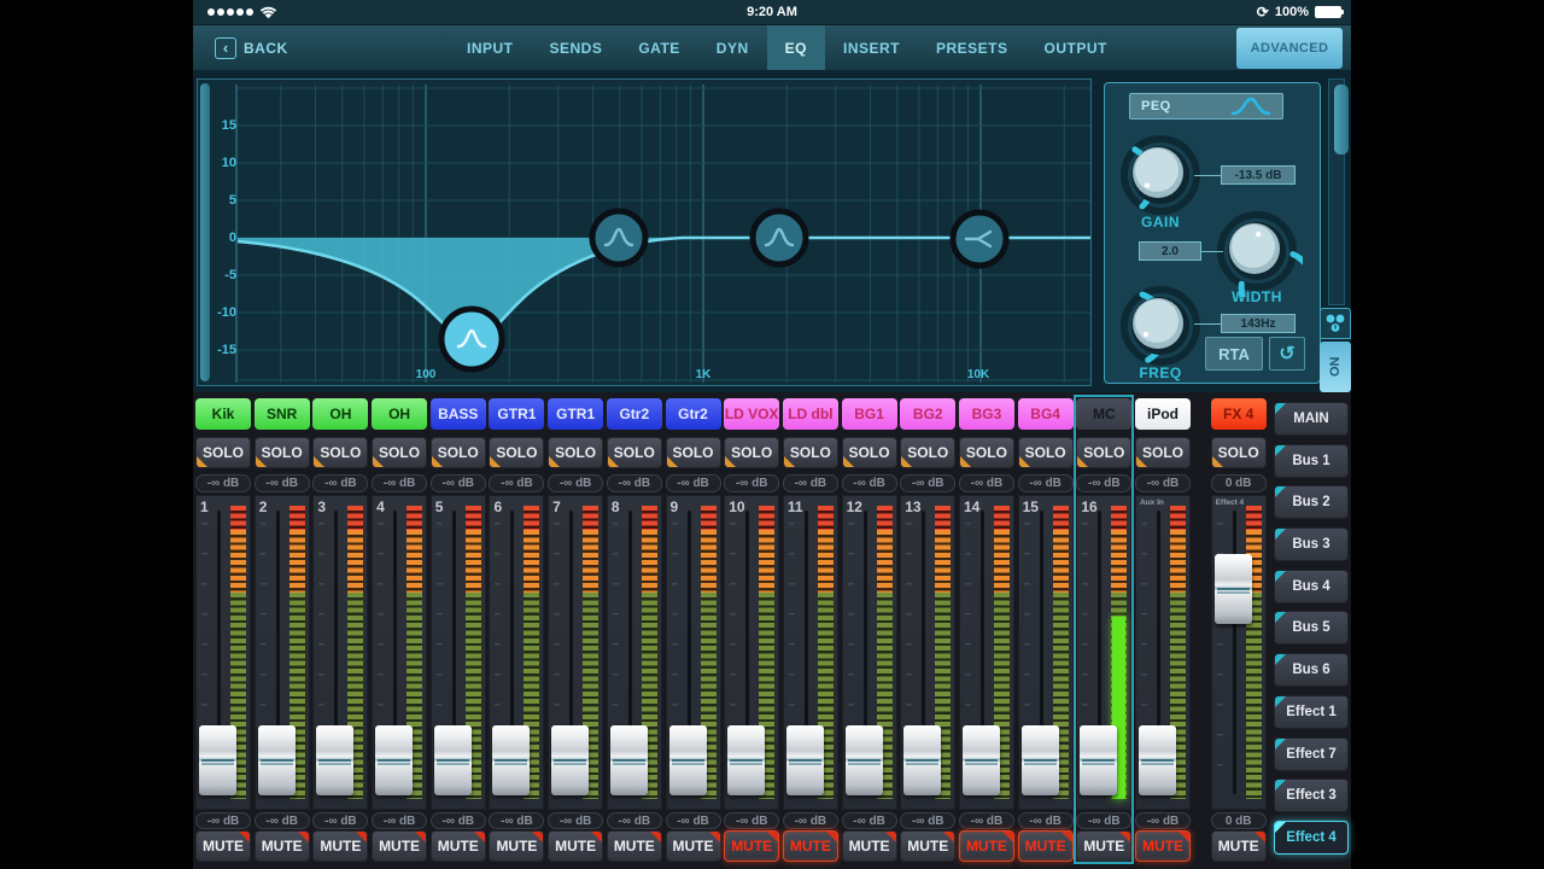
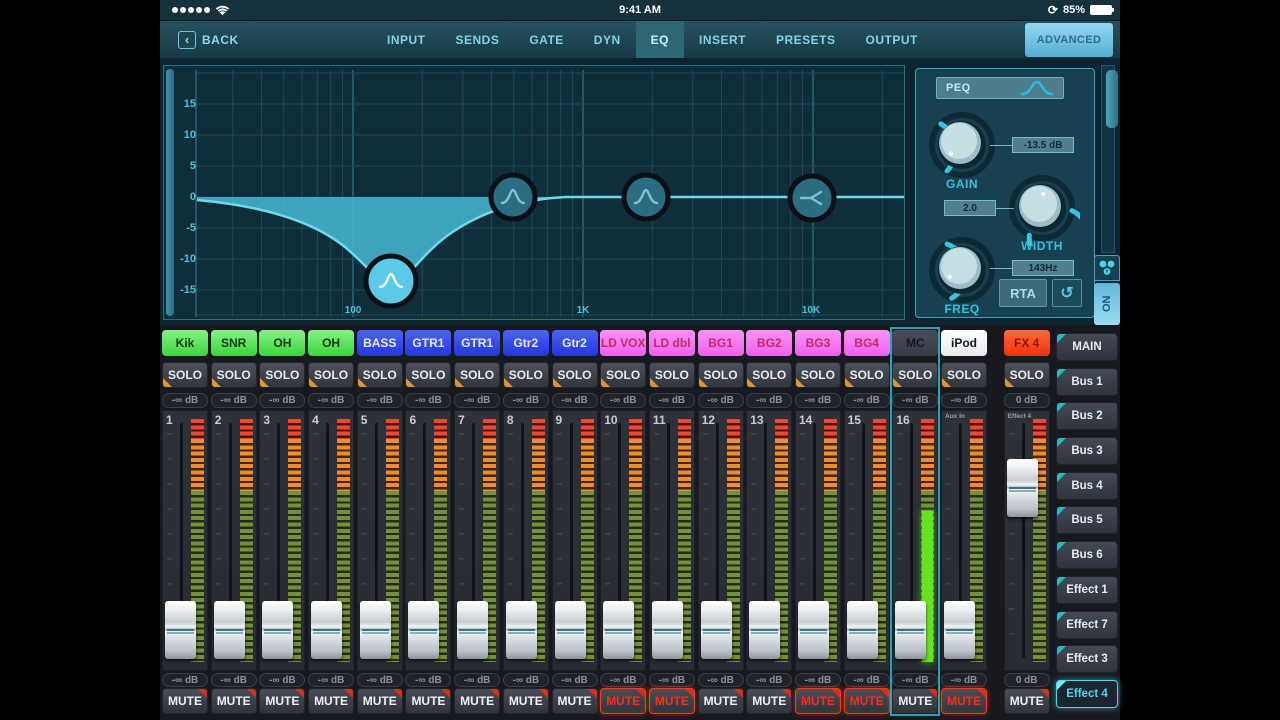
- 9:20 AM
+ 9:41 AM
  ⟳
- 100%
+ 85%
  ‹
  BACK
  INPUT
  SENDS
  GATE
  DYN
  EQ
  INSERT
  PRESETS
  OUTPUT
  ADVANCED
  15
  10
  5
  0
  -5
  -10
  -15
  100
  1K
  10K
  PEQ
  GAIN
  -13.5 dB
  WIDTH
  2.0
  FREQ
  143Hz
  RTA
  ↺
  Kik
  SOLO
  -∞ dB
  1
  -∞ dB
  MUTE
  SNR
  SOLO
  -∞ dB
  2
  -∞ dB
  MUTE
  OH
  SOLO
  -∞ dB
  3
  -∞ dB
  MUTE
  OH
  SOLO
  -∞ dB
  4
  -∞ dB
  MUTE
  BASS
  SOLO
  -∞ dB
  5
  -∞ dB
  MUTE
  GTR1
  SOLO
  -∞ dB
  6
  -∞ dB
  MUTE
  GTR1
  SOLO
  -∞ dB
  7
  -∞ dB
  MUTE
  Gtr2
  SOLO
  -∞ dB
  8
  -∞ dB
  MUTE
  Gtr2
  SOLO
  -∞ dB
  9
  -∞ dB
  MUTE
  LD VOX
  SOLO
  -∞ dB
  10
  -∞ dB
  MUTE
  LD dbl
  SOLO
  -∞ dB
  11
  -∞ dB
  MUTE
  BG1
  SOLO
  -∞ dB
  12
  -∞ dB
  MUTE
  BG2
  SOLO
  -∞ dB
  13
  -∞ dB
  MUTE
  BG3
  SOLO
  -∞ dB
  14
  -∞ dB
  MUTE
  BG4
  SOLO
  -∞ dB
  15
  -∞ dB
  MUTE
  MC
  SOLO
  -∞ dB
  16
  -∞ dB
  MUTE
  iPod
  SOLO
  -∞ dB
  -∞ dB
  MUTE
  FX 4
  SOLO
  0 dB
  0 dB
  MUTE
  MAIN
  Bus 1
  Bus 2
  Bus 3
  Bus 4
  Bus 5
  Bus 6
  Effect 1
  Effect 7
  Effect 3
  Effect 4
